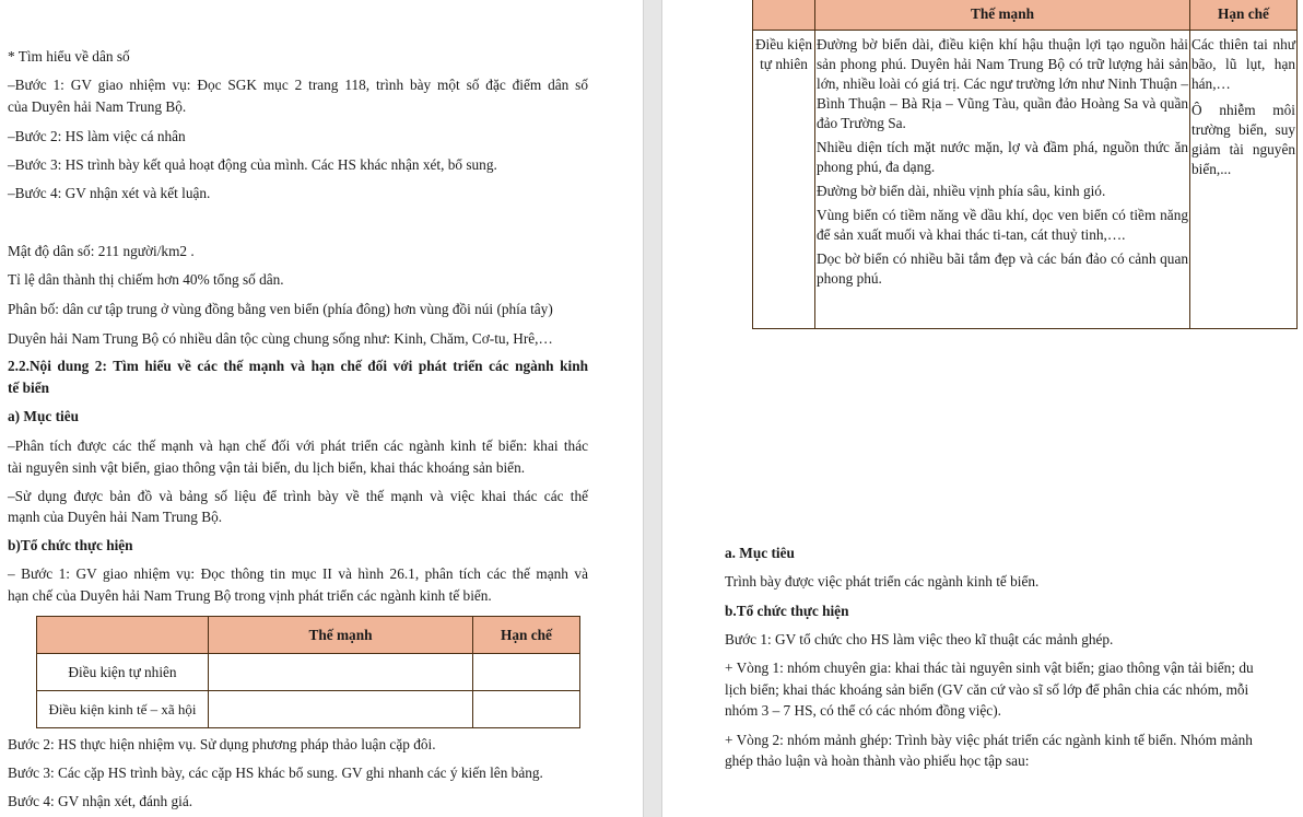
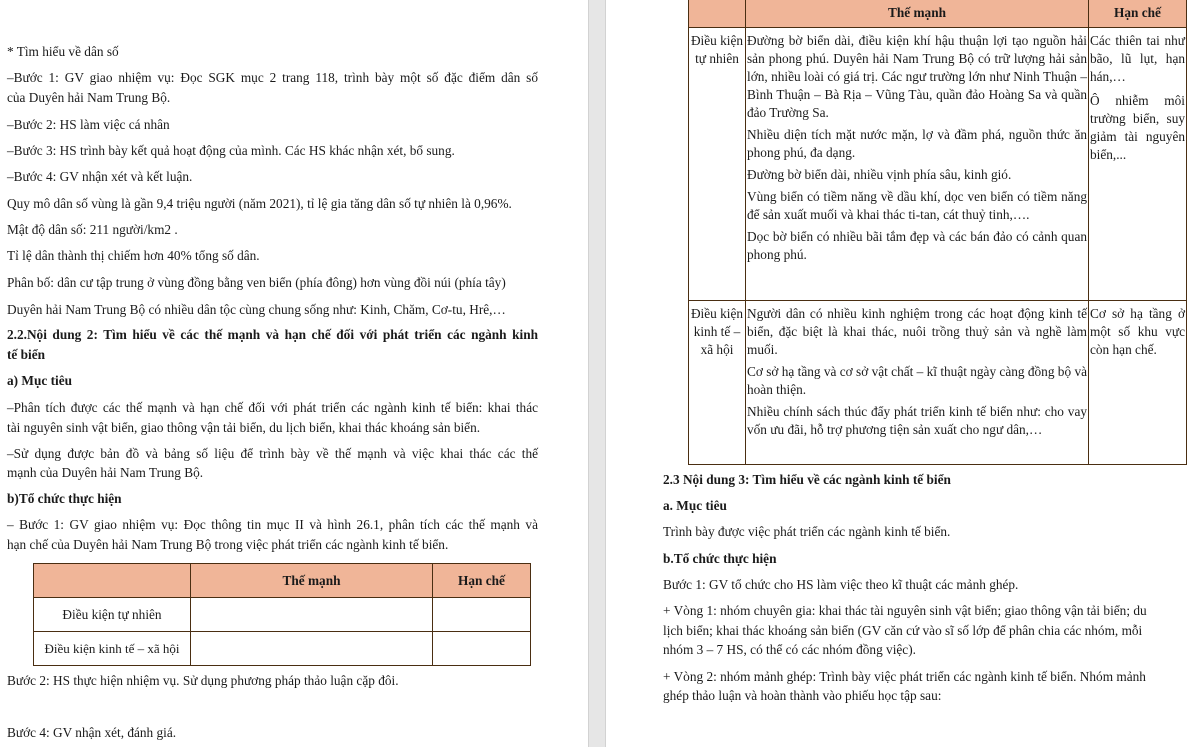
  * Tìm hiểu về dân số
  –Bước 1: GV giao nhiệm vụ: Đọc SGK mục 2 trang 118, trình bày một số đặc điểm dân số
  của Duyên hải Nam Trung Bộ.
  –Bước 2: HS làm việc cá nhân
  –Bước 3: HS trình bày kết quả hoạt động của mình. Các HS khác nhận xét, bổ sung.
  –Bước 4: GV nhận xét và kết luận.
+ Quy mô dân số vùng là gần 9,4 triệu người (năm 2021), tỉ lệ gia tăng dân số tự nhiên là 0,96%.
  Mật độ dân số: 211 người/km2 .
  Tỉ lệ dân thành thị chiếm hơn 40% tổng số dân.
  Phân bố: dân cư tập trung ở vùng đồng bằng ven biển (phía đông) hơn vùng đồi núi (phía tây)
  Duyên hải Nam Trung Bộ có nhiều dân tộc cùng chung sống như: Kinh, Chăm, Cơ-tu, Hrê,…
  2.2.Nội dung 2: Tìm hiểu về các thế mạnh và hạn chế đối với phát triển các ngành kinh
  tế biển
  a) Mục tiêu
  –Phân tích được các thế mạnh và hạn chế đối với phát triển các ngành kinh tế biển: khai thác
  tài nguyên sinh vật biển, giao thông vận tải biển, du lịch biển, khai thác khoáng sản biển.
  –Sử dụng được bản đồ và bảng số liệu để trình bày về thế mạnh và việc khai thác các thế
  mạnh của Duyên hải Nam Trung Bộ.
  b)Tổ chức thực hiện
  – Bước 1: GV giao nhiệm vụ: Đọc thông tin mục II và hình 26.1, phân tích các thế mạnh và
- hạn chế của Duyên hải Nam Trung Bộ trong vịnh phát triển các ngành kinh tế biển.
+ hạn chế của Duyên hải Nam Trung Bộ trong việc phát triển các ngành kinh tế biển.
  	Thế mạnh	Hạn chế
  Điều kiện tự nhiên
  Điều kiện kinh tế – xã hội
  Bước 2: HS thực hiện nhiệm vụ. Sử dụng phương pháp thảo luận cặp đôi.
- Bước 3: Các cặp HS trình bày, các cặp HS khác bổ sung. GV ghi nhanh các ý kiến lên bảng.
  Bước 4: GV nhận xét, đánh giá.
  	Thế mạnh	Hạn chế
  Điều kiện tự nhiên	Đường bờ biển dài, điều kiện khí hậu thuận lợi tạo nguồn hải sản phong phú. Duyên hải Nam Trung Bộ có trữ lượng hải sản lớn, nhiều loài có giá trị. Các ngư trường lớn như Ninh Thuận – Bình Thuận – Bà Rịa – Vũng Tàu, quần đảo Hoàng Sa và quần đảo Trường Sa. Nhiều diện tích mặt nước mặn, lợ và đầm phá, nguồn thức ăn phong phú, đa dạng. Đường bờ biển dài, nhiều vịnh phía sâu, kinh gió. Vùng biển có tiềm năng về dầu khí, dọc ven biển có tiềm năng để sản xuất muối và khai thác ti-tan, cát thuỷ tinh,…. Dọc bờ biển có nhiều bãi tắm đẹp và các bán đảo có cảnh quan phong phú.	Các thiên tai như bão, lũ lụt, hạn hán,… Ô nhiễm môi trường biển, suy giảm tài nguyên biển,...
+ Điều kiện kinh tế – xã hội	Người dân có nhiều kinh nghiệm trong các hoạt động kinh tế biển, đặc biệt là khai thác, nuôi trồng thuỷ sản và nghề làm muối. Cơ sở hạ tầng và cơ sở vật chất – kĩ thuật ngày càng đồng bộ và hoàn thiện. Nhiều chính sách thúc đẩy phát triển kinh tế biển như: cho vay vốn ưu đãi, hỗ trợ phương tiện sản xuất cho ngư dân,…	Cơ sở hạ tầng ở một số khu vực còn hạn chế.
+ 2.3 Nội dung 3: Tìm hiểu về các ngành kinh tế biển
  a. Mục tiêu
  Trình bày được việc phát triển các ngành kinh tế biển.
  b.Tổ chức thực hiện
  Bước 1: GV tổ chức cho HS làm việc theo kĩ thuật các mảnh ghép.
  + Vòng 1: nhóm chuyên gia: khai thác tài nguyên sinh vật biển; giao thông vận tải biển; du
  lịch biển; khai thác khoáng sản biển (GV căn cứ vào sĩ số lớp để phân chia các nhóm, mỗi
  nhóm 3 – 7 HS, có thể có các nhóm đồng việc).
  + Vòng 2: nhóm mảnh ghép: Trình bày việc phát triển các ngành kinh tế biển. Nhóm mảnh
  ghép thảo luận và hoàn thành vào phiếu học tập sau:
